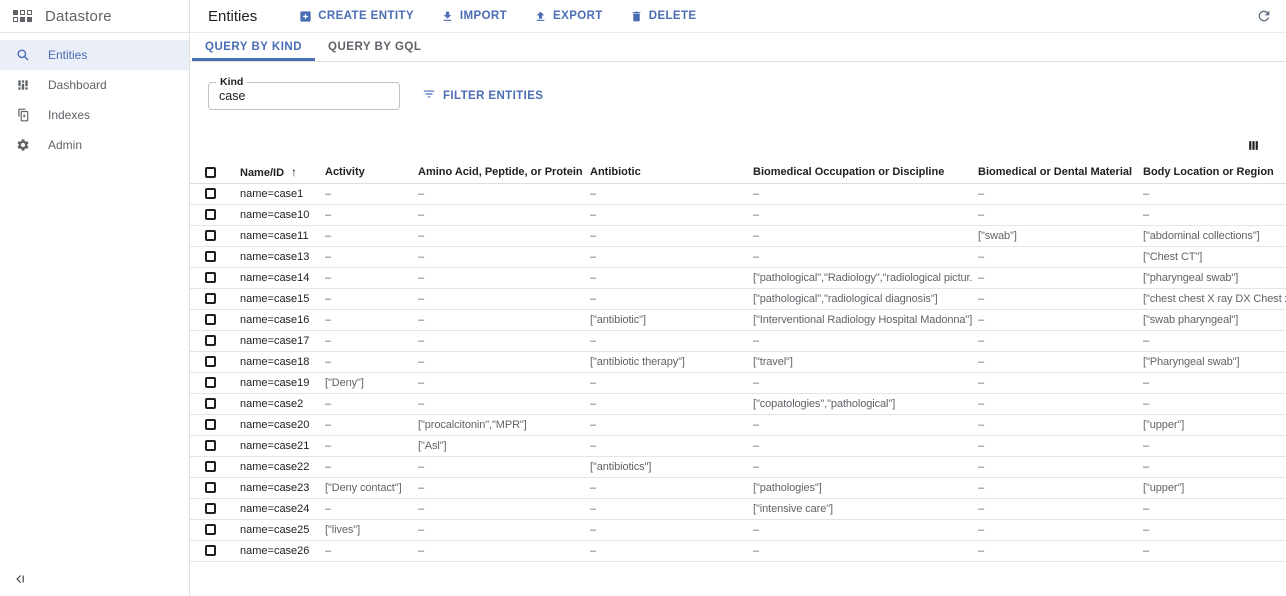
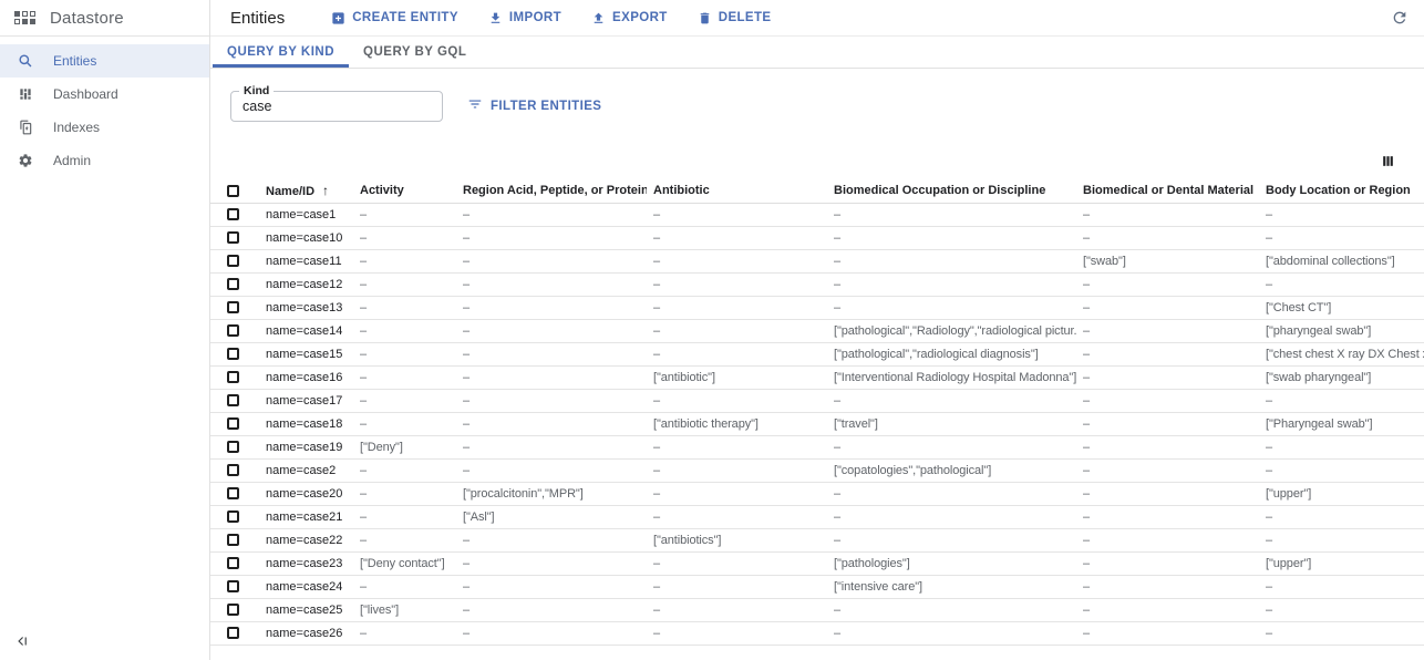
  Datastore
  Entities
  Dashboard
  Indexes
  Admin
  Entities
  CREATE ENTITY
  IMPORT
  EXPORT
  DELETE
  QUERY BY KIND
  QUERY BY GQL
  Kind
  case
  FILTER ENTITIES
- 	Name/ID ↑	Activity	Amino Acid, Peptide, or Protein	Antibiotic	Biomedical Occupation or Discipline	Biomedical or Dental Material	Body Location or Region
+ 	Name/ID ↑	Activity	Region Acid, Peptide, or Protein	Antibiotic	Biomedical Occupation or Discipline	Biomedical or Dental Material	Body Location or Region
  	name=case1	–	–	–	–	–	–
  	name=case10	–	–	–	–	–	–
  	name=case11	–	–	–	–	["swab"]	["abdominal collections"]
+ 	name=case12	–	–	–	–	–	–
  	name=case13	–	–	–	–	–	["Chest CT"]
  	name=case14	–	–	–	["pathological","Radiology","radiological pictur.	–	["pharyngeal swab"]
  	name=case15	–	–	–	["pathological","radiological diagnosis"]	–	["chest chest X ray DX Chest
  	name=case16	–	–	["antibiotic"]	["Interventional Radiology Hospital Madonna"]	–	["swab pharyngeal"]
  	name=case17	–	–	–	–	–	–
  	name=case18	–	–	["antibiotic therapy"]	["travel"]	–	["Pharyngeal swab"]
  	name=case19	["Deny"]	–	–	–	–	–
  	name=case2	–	–	–	["copatologies","pathological"]	–	–
  	name=case20	–	["procalcitonin","MPR"]	–	–	–	["upper"]
  	name=case21	–	["Asl"]	–	–	–	–
  	name=case22	–	–	["antibiotics"]	–	–	–
  	name=case23	["Deny contact"]	–	–	["pathologies"]	–	["upper"]
  	name=case24	–	–	–	["intensive care"]	–	–
  	name=case25	["lives"]	–	–	–	–	–
  	name=case26	–	–	–	–	–	–
